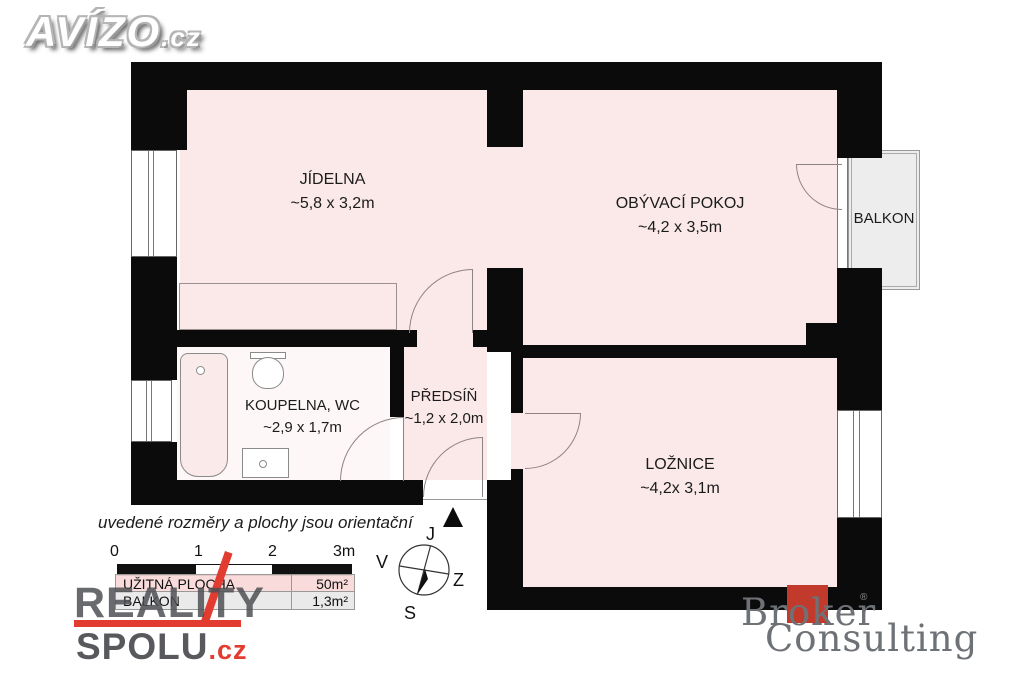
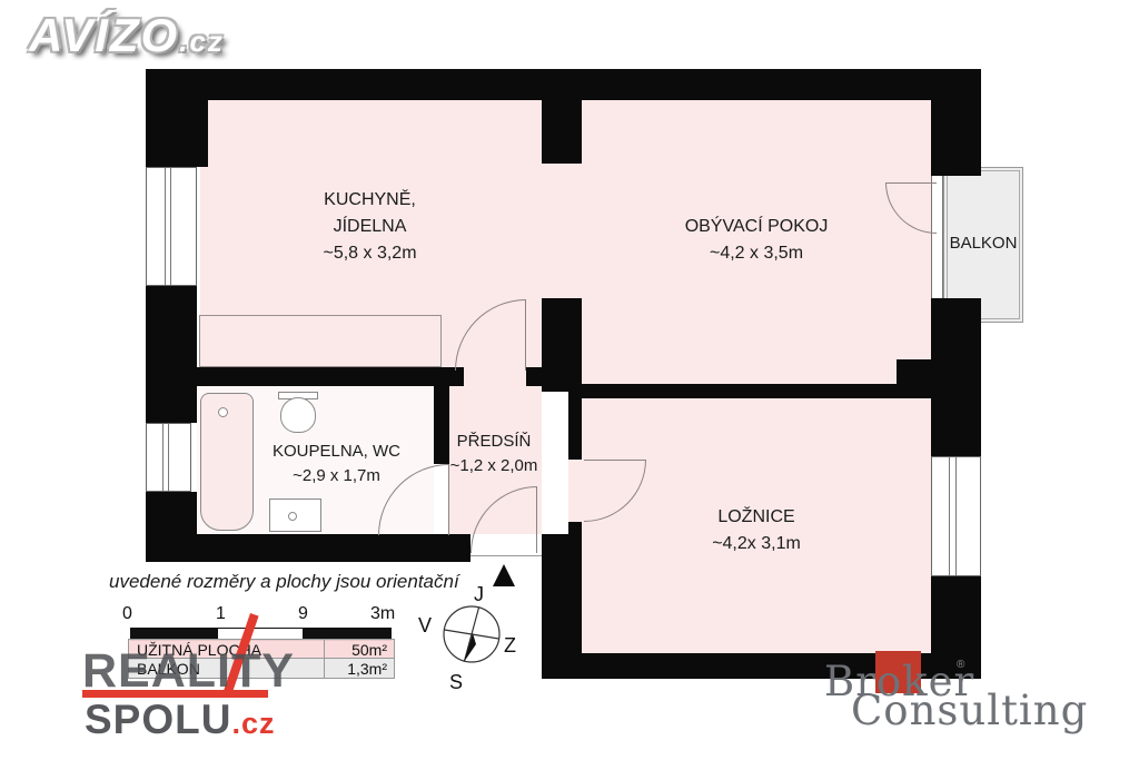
  BALKON
+ KUCHYNĚ,
  JÍDELNA
  ~5,8 x 3,2m
  OBÝVACÍ POKOJ
  ~4,2 x 3,5m
  KOUPELNA, WC
  ~2,9 x 1,7m
  PŘEDSÍŇ
  ~1,2 x 2,0m
  LOŽNICE
  ~4,2x 3,1m
  uvedené rozměry a plochy jsou orientační
  0
  1
- 2
+ 9
  3m
  UŽITNÁ PLOCA
  50m²
  BALKON
  1,3m²
  J
  V
  Z
  S
  AVÍZO.cz
  REALITY
  SPOLU.cz
  Broker
  ®
  Consulting
